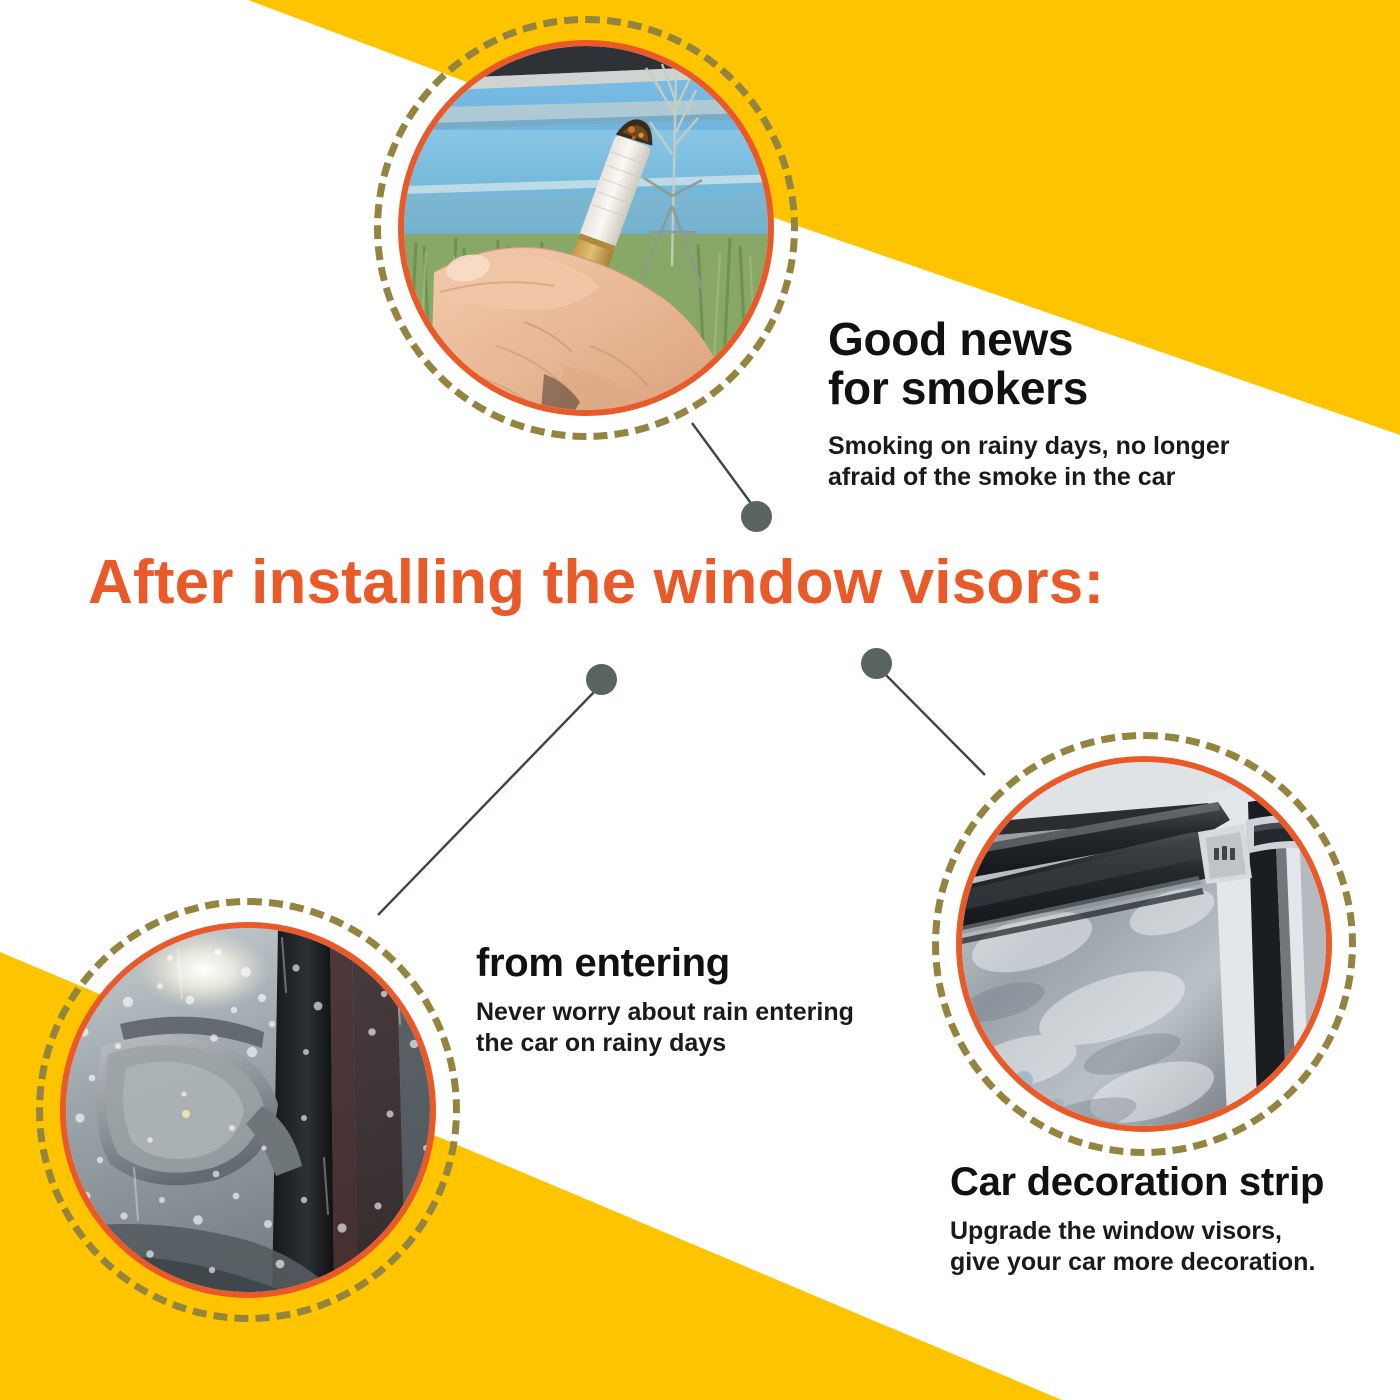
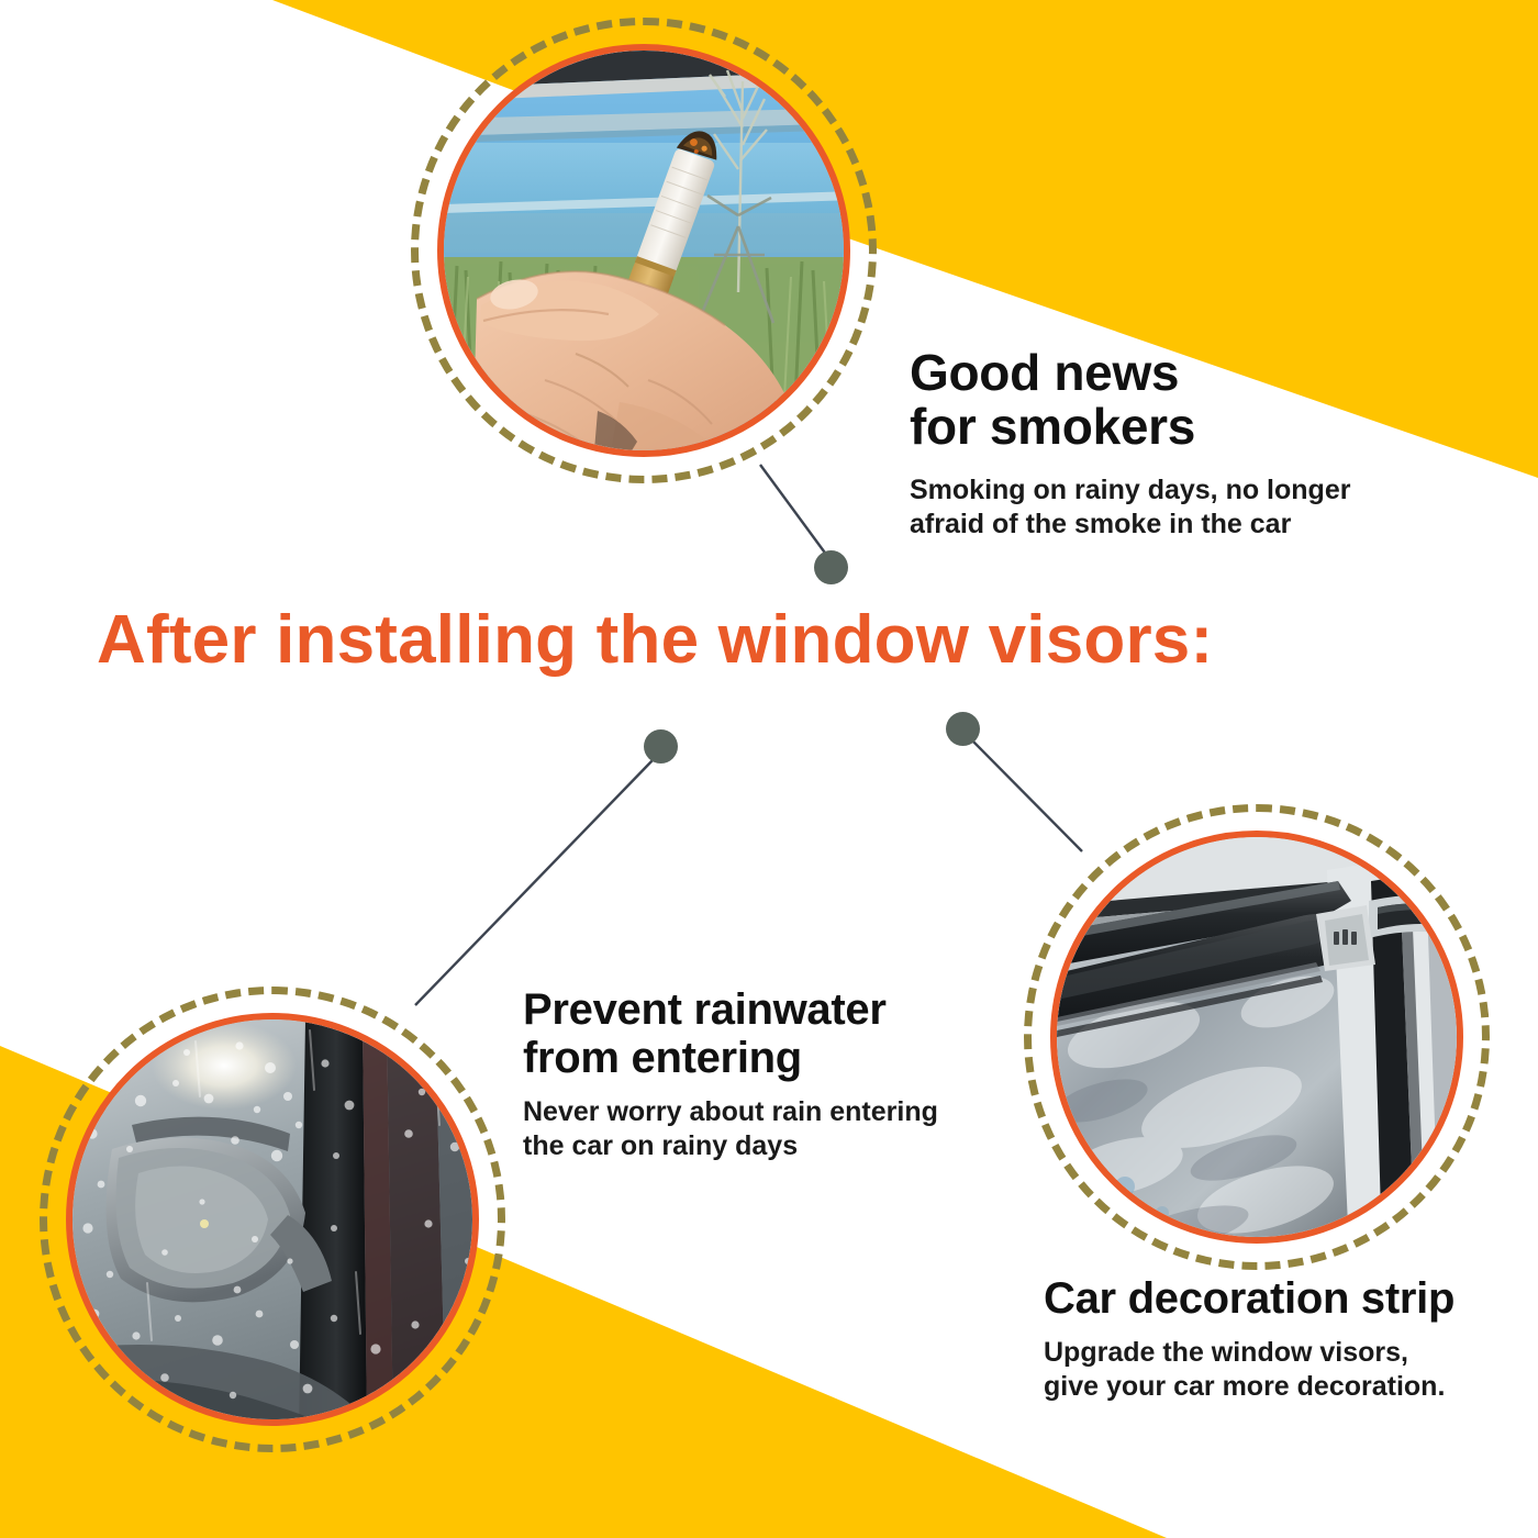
  After installing the window visors:
  Good news
  for smokers
  Smoking on rainy days, no longer
  afraid of the smoke in the car
+ Prevent rainwater
  from entering
  Never worry about rain entering
  the car on rainy days
  Car decoration strip
  Upgrade the window visors,
  give your car more decoration.
